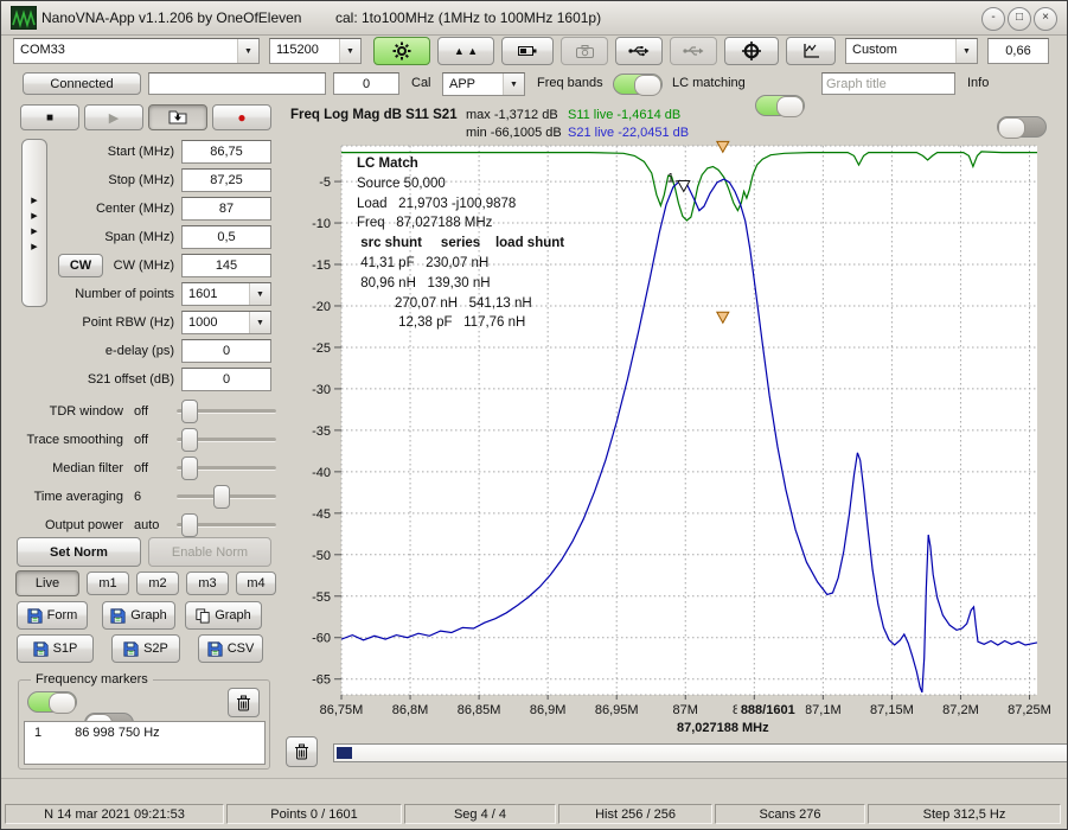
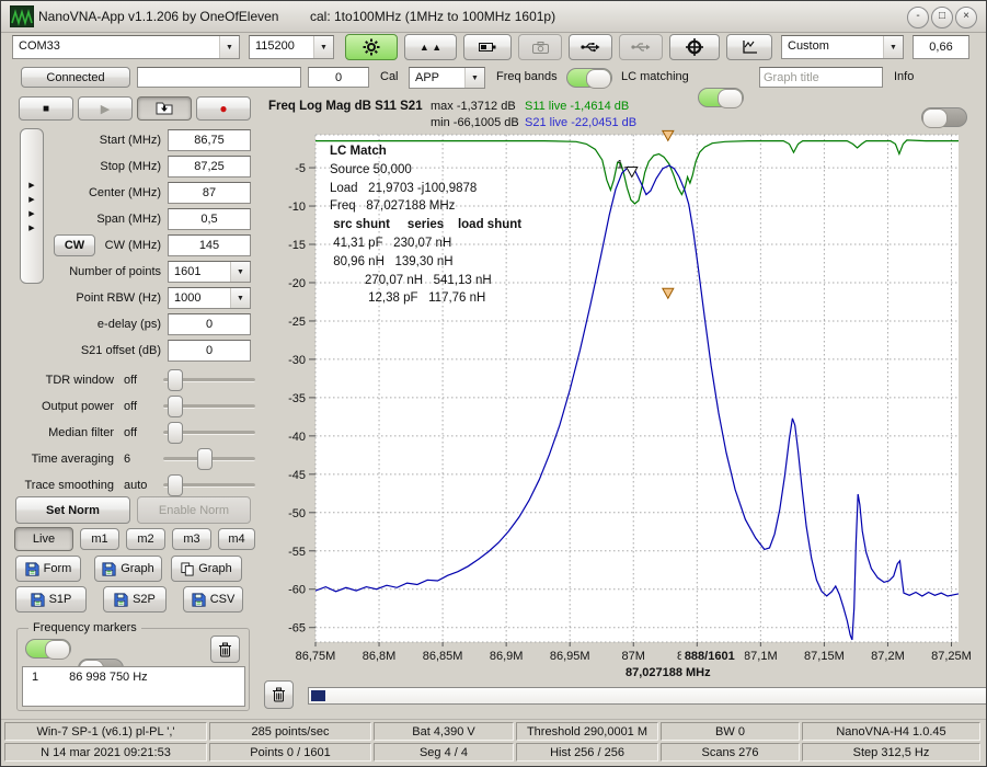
  NanoVNA-App v1.1.206 by OneOfEleven
  cal: 1to100MHz (1MHz to 100MHz 1601p)
  -
  □
  ×
  COM33
  115200
  ▲ ▲
  Custom
  0,66
  Connected
  0
  Cal
  APP
  Freq bands
  LC matching
  Graph title
  Info
  ■
  ▶
  ●
  Start (MHz)
  86,75
  Stop (MHz)
  87,25
  Center (MHz)
  87
  Span (MHz)
  0,5
  CW
  CW (MHz)
  145
  Number of points
  1601
  Point RBW (Hz)
  1000
  e-delay (ps)
  0
  S21 offset (dB)
  0
  TDR window
  off
- Trace smoothing
+ Output power
  off
  Median filter
  off
  Time averaging
  6
- Output power
+ Trace smoothing
  auto
  Set Norm
  Enable Norm
  Live
  m1
  m2
  m3
  m4
  Form
  Graph
  Graph
  S1P
  S2P
  CSV
  Frequency markers
  1
  86 998 750 Hz
  Freq Log Mag dB S11 S21
  max -1,3712 dB
  min -66,1005 dB
  S11 live -1,4614 dB
  S21 live -22,0451 dB
  -5
  -10
  -15
  -20
  -25
  -30
  -35
  -40
  -45
  -50
  -55
  -60
  -65
  86,75M
  86,8M
  86,85M
  86,9M
  86,95M
  87M
  87,1M
  87,15M
  87,2M
  87,25M
  1.
  888/1601
  87,027188 MHz
  LC Match
  Source 50,000
  Load 21,9703 -j100,9878
  Freq 87,027188 MHz
  src shunt series load shunt
  41,31 pF 230,07 nH
  80,96 nH 139,30 nH
  270,07 nH 541,13 nH
  12,38 pF 117,76 nH
+ Win-7 SP-1 (v6.1) pl-PL ','
+ 285 points/sec
+ Bat 4,390 V
+ Threshold 290,0001 M
+ BW 0
+ NanoVNA-H4 1.0.45
  N 14 mar 2021 09:21:53
  Points 0 / 1601
  Seg 4 / 4
  Hist 256 / 256
  Scans 276
  Step 312,5 Hz
